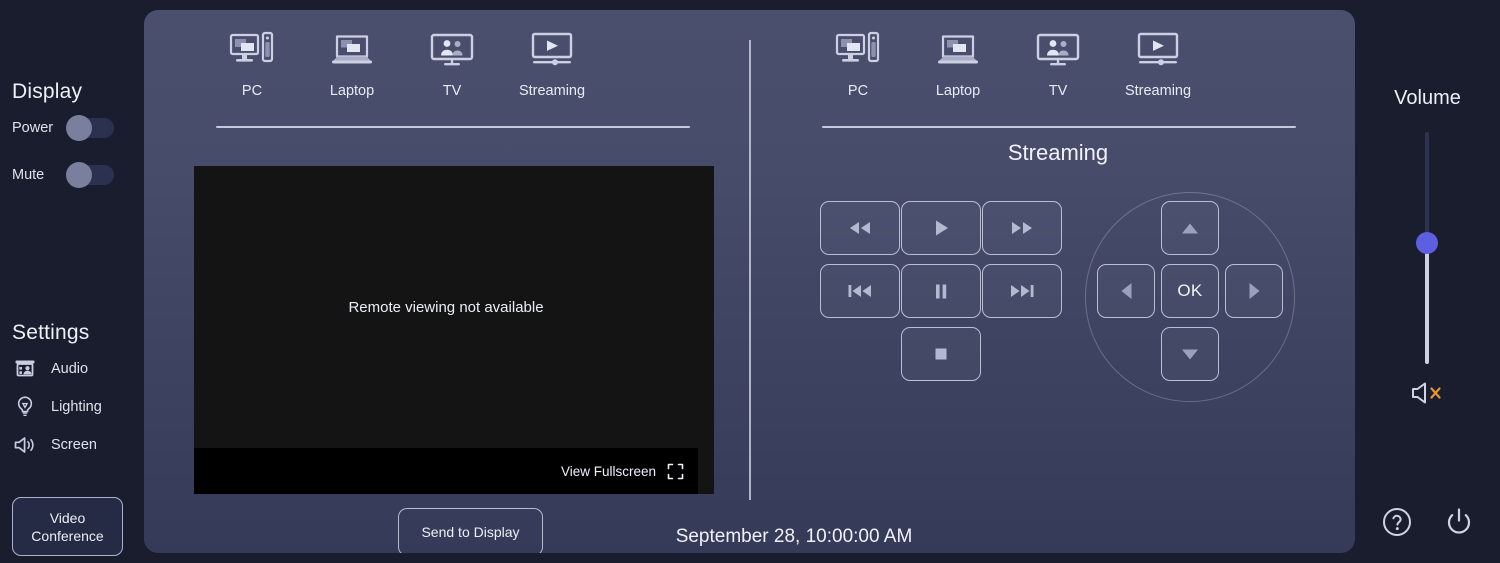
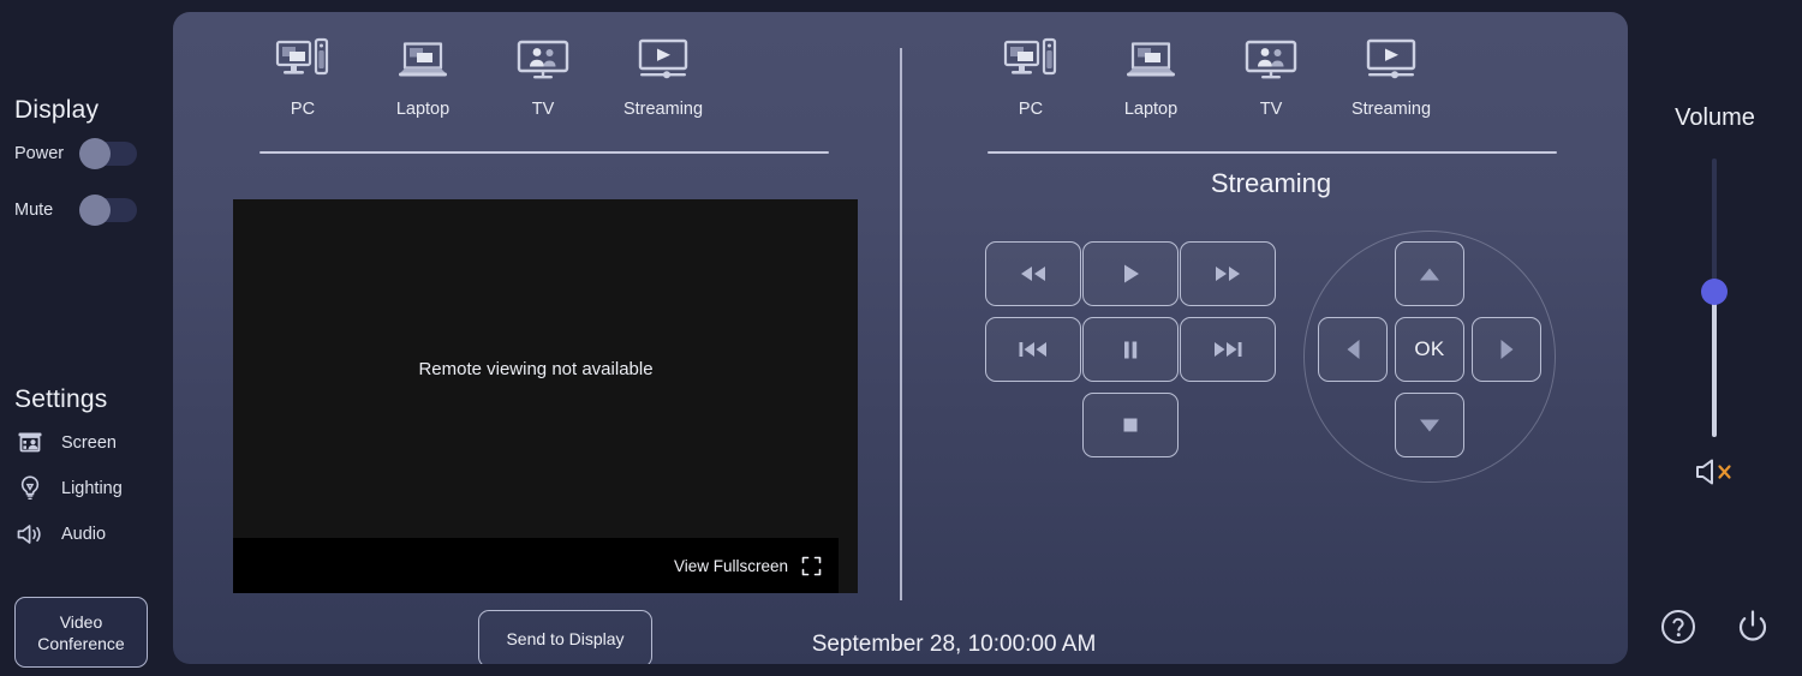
  Display
  Power
  Mute
  Settings
- Audio
+ Screen
  Lighting
- Screen
+ Audio
  Video
  Conference
  PC
  Laptop
  TV
  Streaming
  PC
  Laptop
  TV
  Streaming
  Streaming
  Remote viewing not available
  View Fullscreen
  Send to Display
  September 28, 10:00:00 AM
  OK
  Volume
